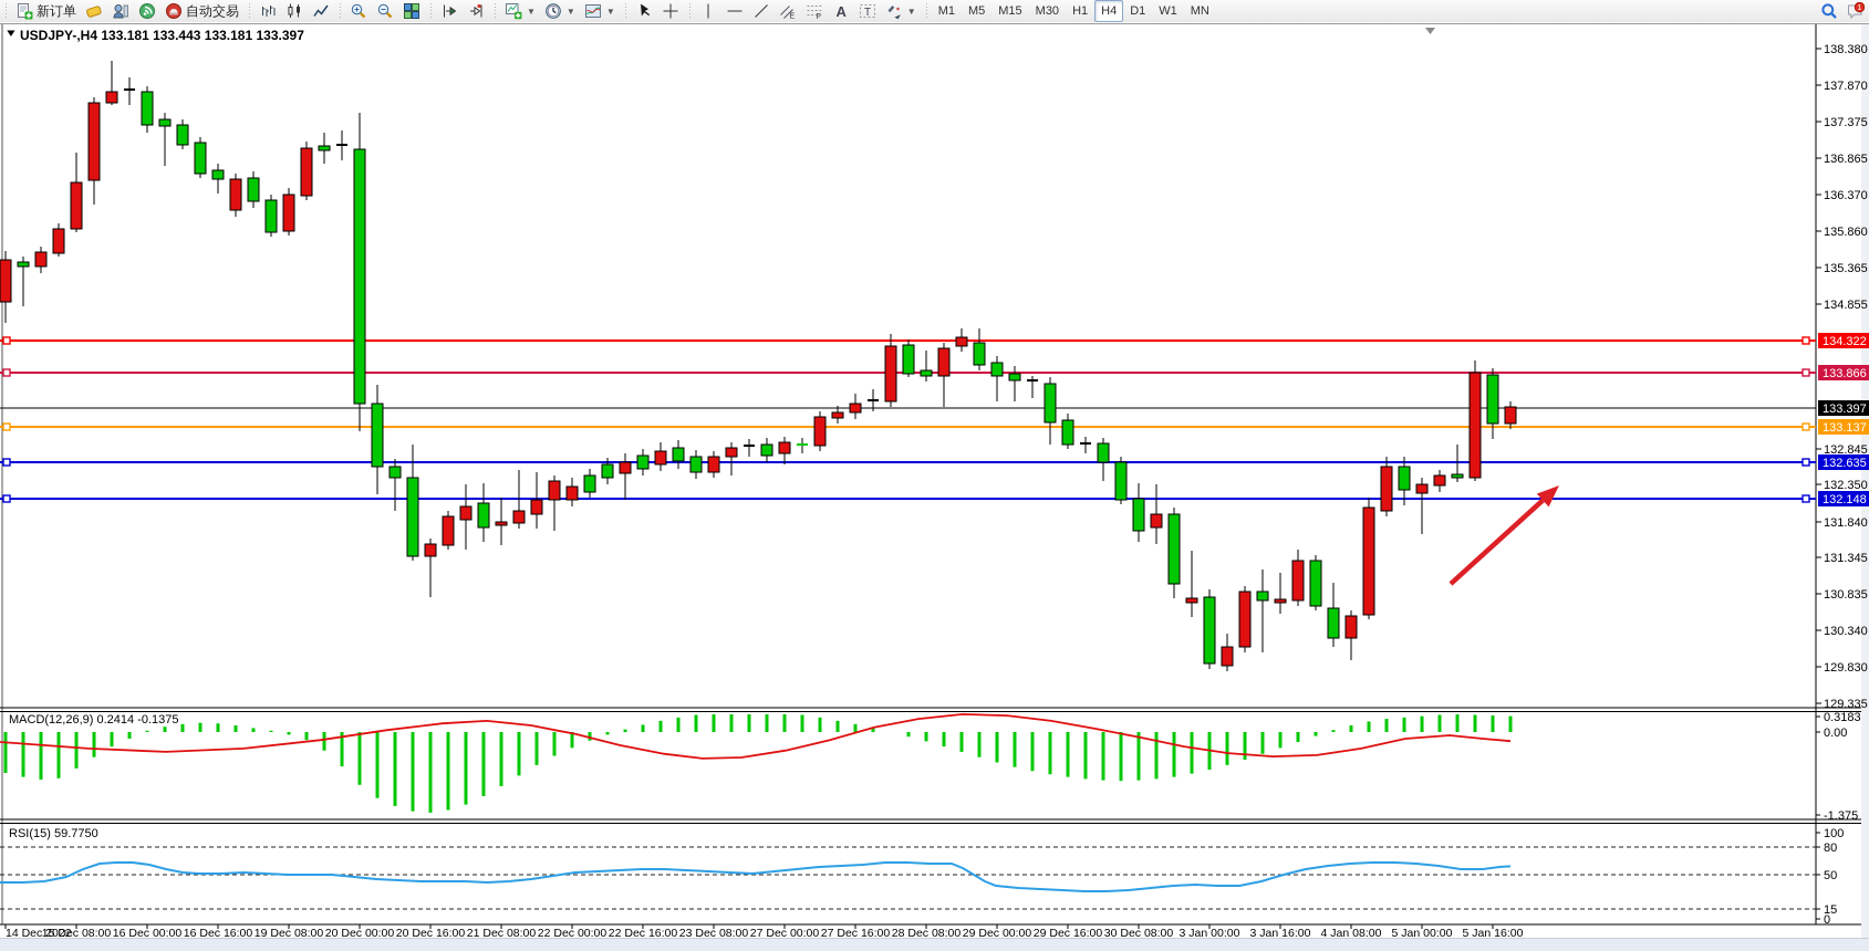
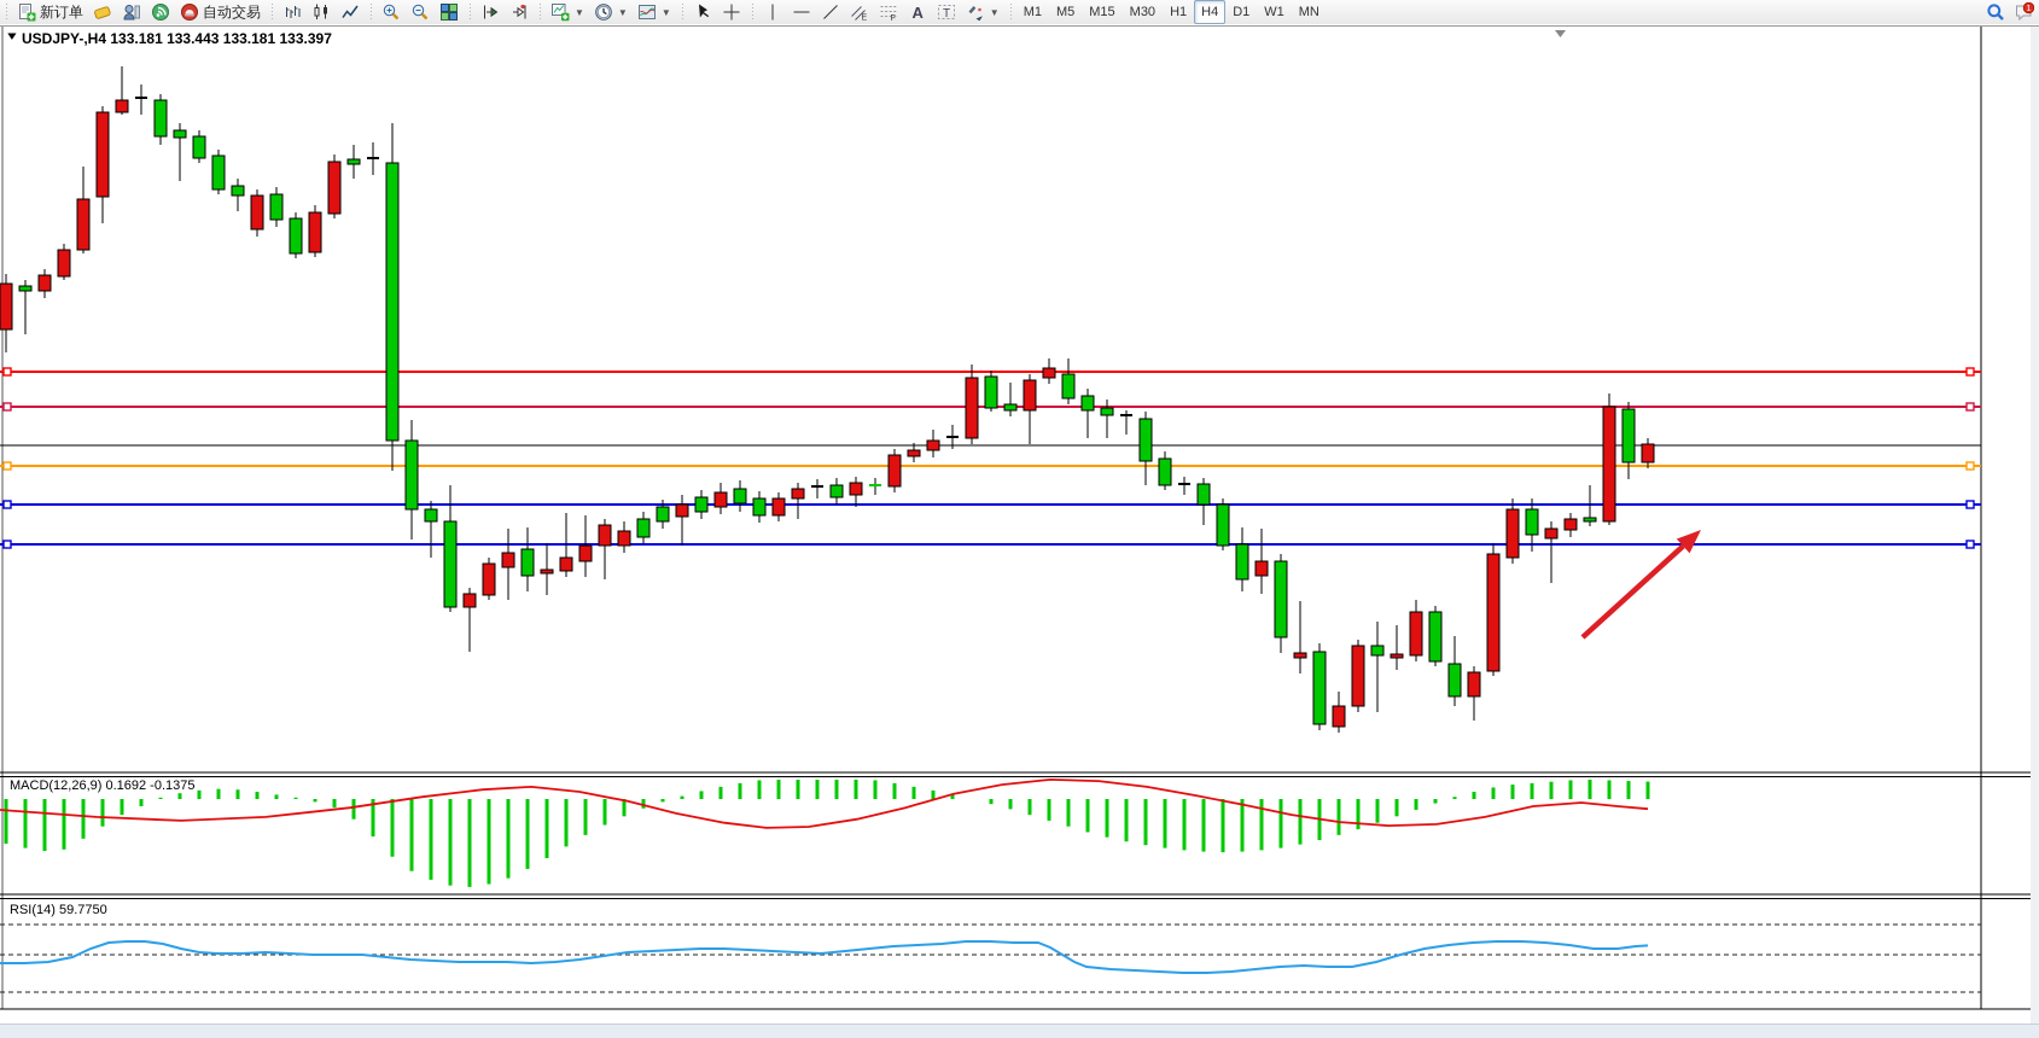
  新订单
  自动交易
  ▼
  ▼
  ▼
  A
  T
  ▼
  M1
  M5
  M15
  M30
  H1
  H4
  D1
  W1
  MN
  1
  USDJPY-,H4 133.181 133.443 133.181 133.397
- MACD(12,26,9) 0.2414 -0.1375
+ MACD(12,26,9) 0.1692 -0.1375
- RSI(15) 59.7750
+ RSI(14) 59.7750
- 138.380
- 137.870
- 137.375
- 136.865
- 136.370
- 135.860
- 135.365
- 134.855
- 132.845
- 132.350
- 131.840
- 131.345
- 130.835
- 130.340
- 129.830
- 129.335
- 0.3183
- 0.00
- -1.375
- 100
- 80
- 50
- 15
- 0
- 134.322
- 133.866
- 133.397
- 133.137
- 132.635
- 132.148
- 14 Dec 2022
- 15 Dec 08:00
- 16 Dec 00:00
- 16 Dec 16:00
- 19 Dec 08:00
- 20 Dec 00:00
- 20 Dec 16:00
- 21 Dec 08:00
- 22 Dec 00:00
- 22 Dec 16:00
- 23 Dec 08:00
- 27 Dec 00:00
- 27 Dec 16:00
- 28 Dec 08:00
- 29 Dec 00:00
- 29 Dec 16:00
- 30 Dec 08:00
- 3 Jan 00:00
- 3 Jan 16:00
- 4 Jan 08:00
- 5 Jan 00:00
- 5 Jan 16:00
